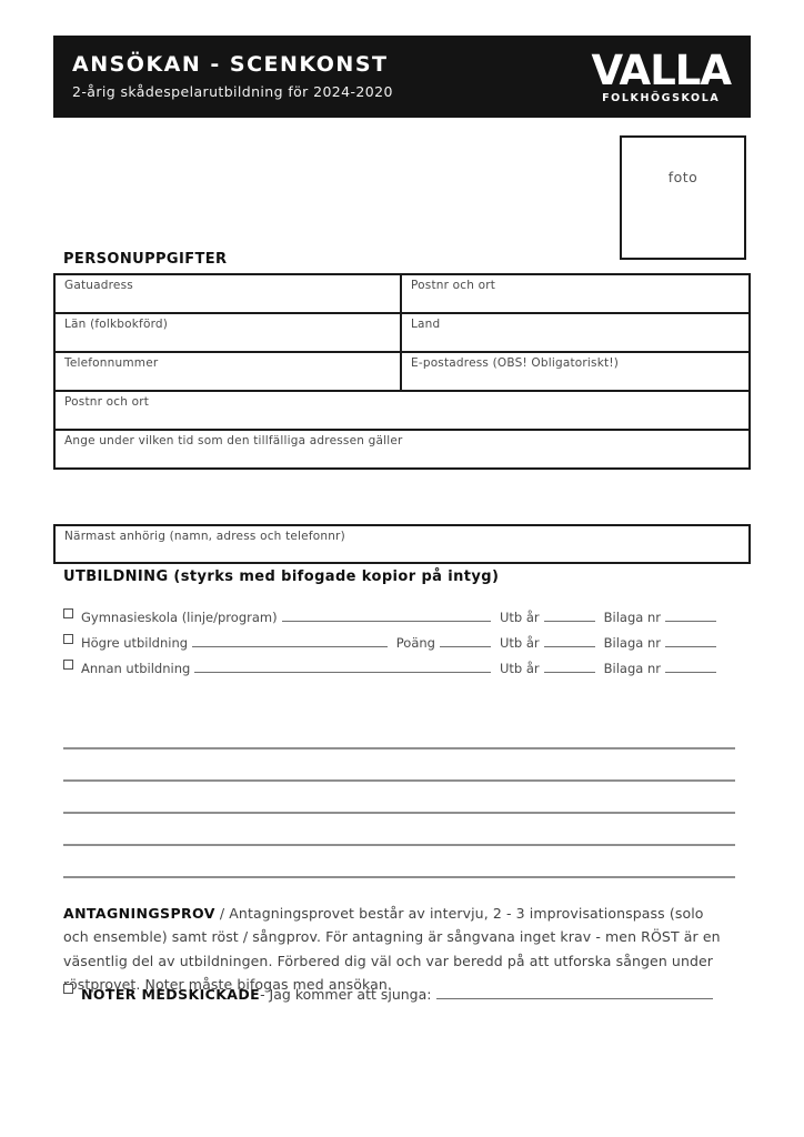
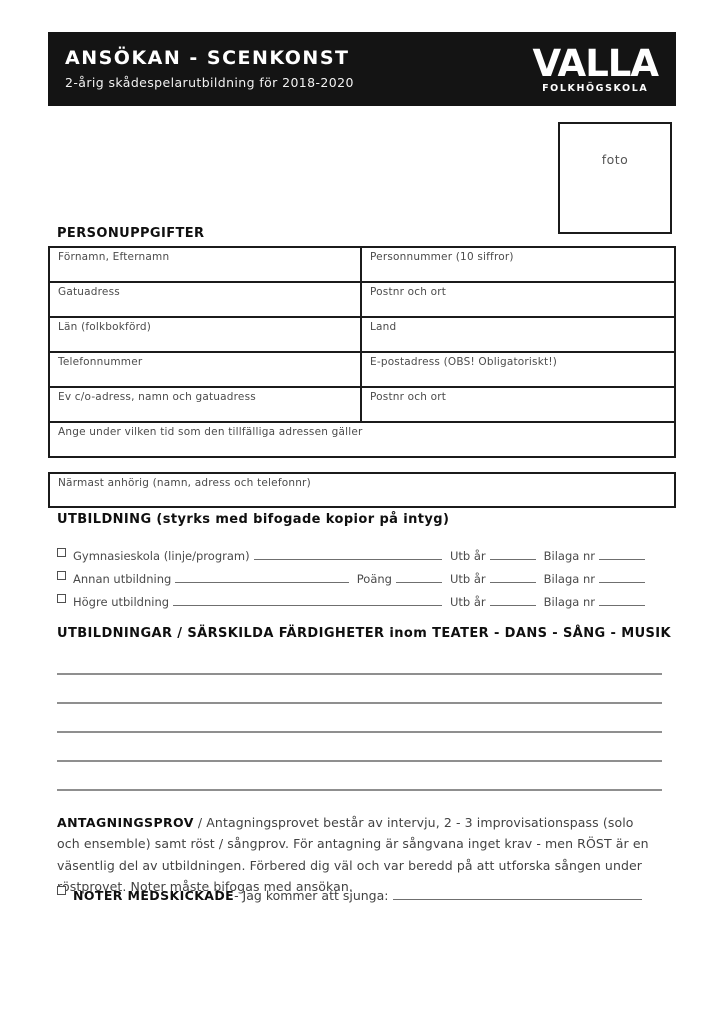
  ANSÖKAN - SCENKONST
- 2-årig skådespelarutbildning för 2024-2020
+ 2-årig skådespelarutbildning för 2018-2020
  VALLA
  FOLKHÖGSKOLA
  foto
  PERSONUPPGIFTER
+ Förnamn, Efternamn
+ Personnummer (10 siffror)
  Gatuadress
  Postnr och ort
  Län (folkbokförd)
  Land
  Telefonnummer
  E-postadress (OBS! Obligatoriskt!)
+ Ev c/o-adress, namn och gatuadress
  Postnr och ort
  Ange under vilken tid som den tillfälliga adressen gäller
  Närmast anhörig (namn, adress och telefonnr)
  UTBILDNING (styrks med bifogade kopior på intyg)
  Gymnasieskola (linje/program)
  Utb år
  Bilaga nr
- Högre utbildning
+ Annan utbildning
  Poäng
  Utb år
  Bilaga nr
- Annan utbildning
+ Högre utbildning
  Utb år
  Bilaga nr
+ UTBILDNINGAR / SÄRSKILDA FÄRDIGHETER inom TEATER - DANS - SÅNG - MUSIK
  ANTAGNINGSPROV / Antagningsprovet består av intervju, 2 - 3 improvisationspass (solo och ensemble) samt röst / sångprov. För antagning är sångvana inget krav - men RÖST är en väsentlig del av utbildningen. Förbered dig väl och var beredd på att utforska sången under stprovet. Noter måste bifogas med ansökan.
  NOTER MEDSKICKADE
  - Jag kommer att sjunga:
